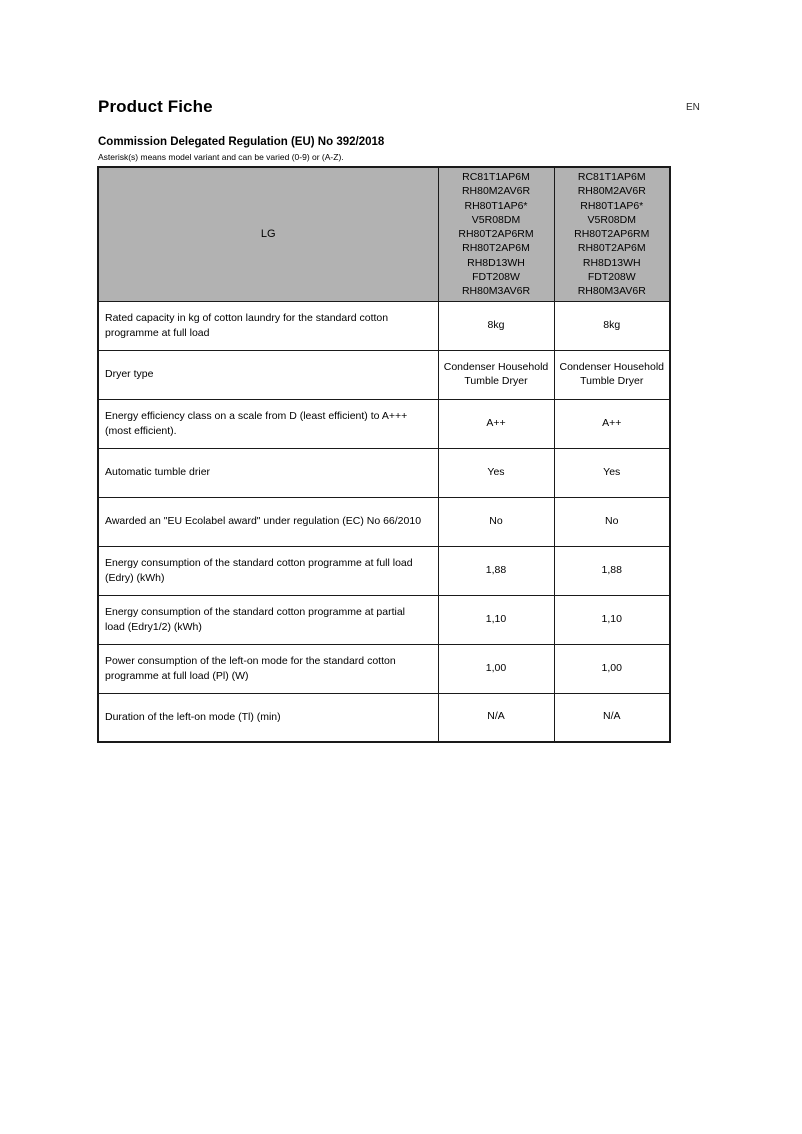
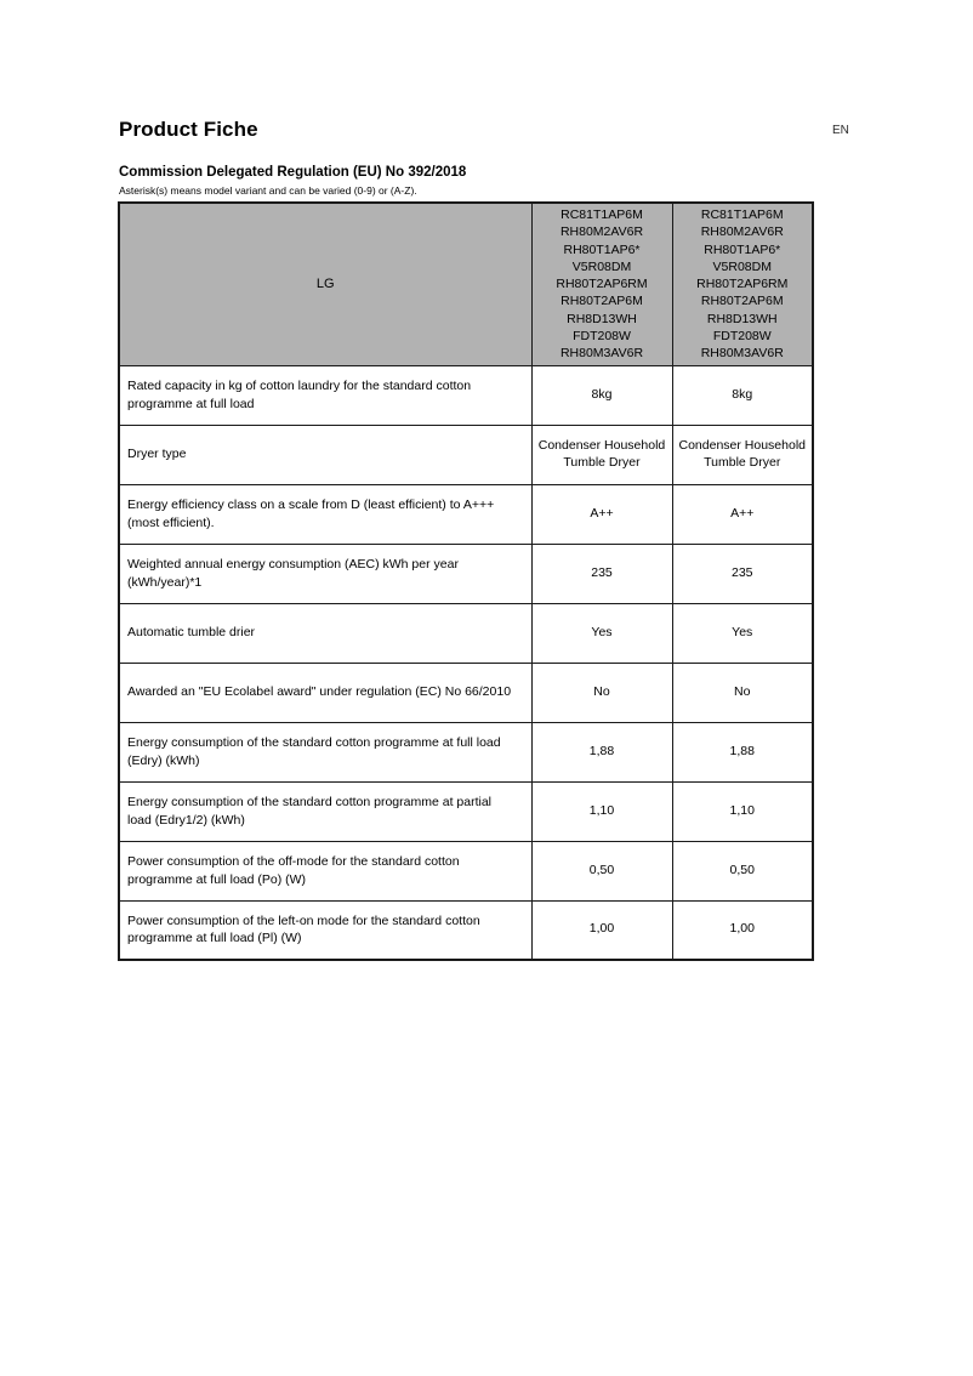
  Product Fiche
  EN
  Commission Delegated Regulation (EU) No 392/2018
  Asterisk(s) means model variant and can be varied (0-9) or (A-Z).
  LG	RC81T1AP6M RH80M2AV6R RH80T1AP6* V5R08DM RH80T2AP6RM RH80T2AP6M RH8D13WH FDT208W RH80M3AV6R	RC81T1AP6M RH80M2AV6R RH80T1AP6* V5R08DM RH80T2AP6RM RH80T2AP6M RH8D13WH FDT208W RH80M3AV6R
  Rated capacity in kg of cotton laundry for the standard cotton programme at full load	8kg	8kg
  Dryer type	Condenser Household Tumble Dryer	Condenser Household Tumble Dryer
  Energy efficiency class on a scale from D (least efficient) to A+++ (most efficient).	A++	A++
+ Weighted annual energy consumption (AEC) kWh per year (kWh/year)*1	235	235
  Automatic tumble drier	Yes	Yes
  Awarded an "EU Ecolabel award" under regulation (EC) No 66/2010	No	No
  Energy consumption of the standard cotton programme at full load (Edry) (kWh)	1,88	1,88
  Energy consumption of the standard cotton programme at partial load (Edry1/2) (kWh)	1,10	1,10
+ Power consumption of the off-mode for the standard cotton programme at full load (Po) (W)	0,50	0,50
  Power consumption of the left-on mode for the standard cotton programme at full load (Pl) (W)	1,00	1,00
- Duration of the left-on mode (Tl) (min)	N/A	N/A
